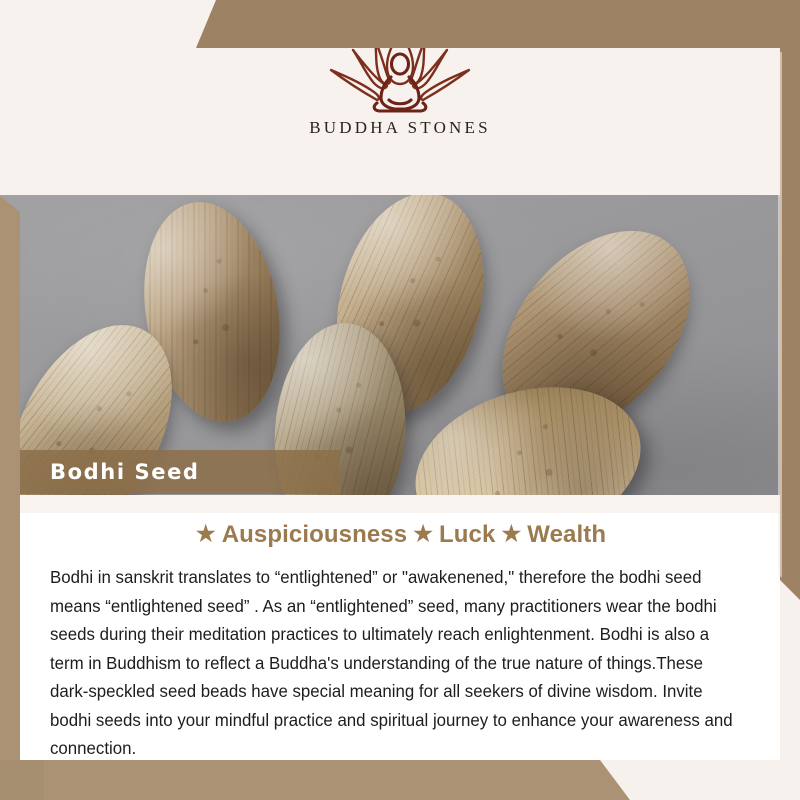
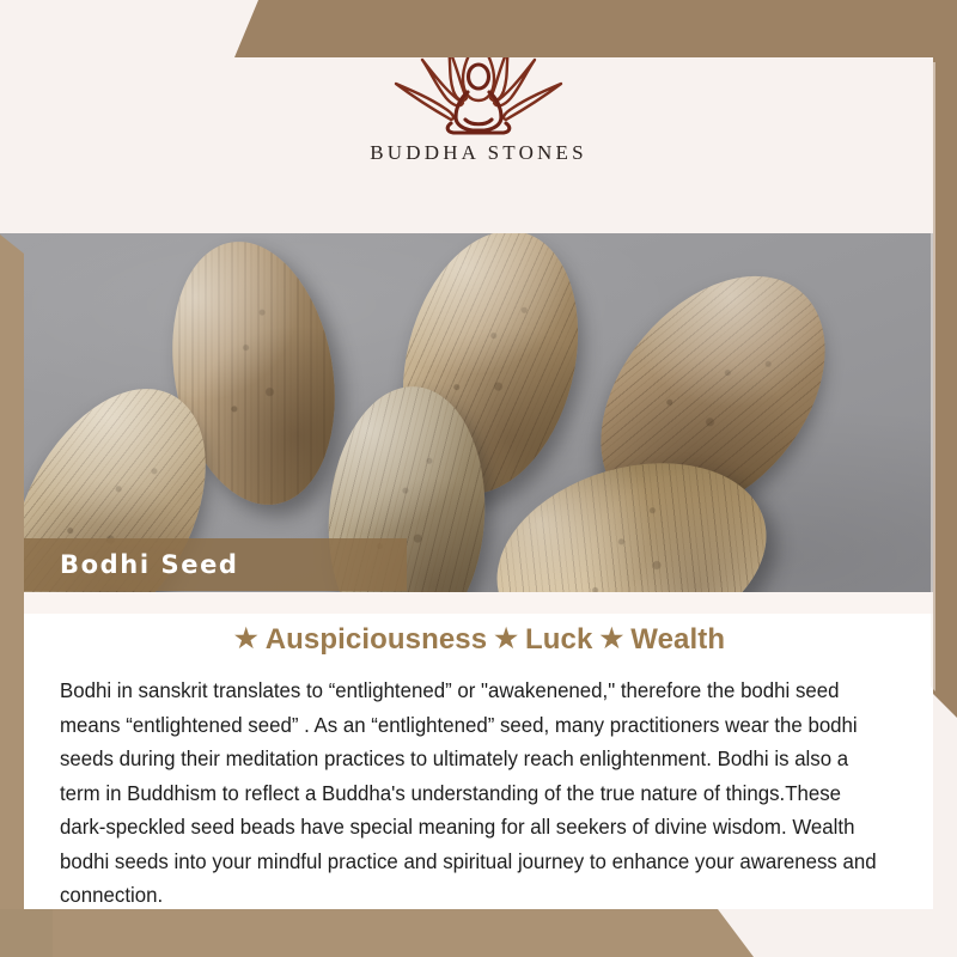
  BUDDHA STONES
  Bodhi Seed
  ★ Auspiciousness ★ Luck ★ Wealth
- Bodhi in sanskrit translates to “entlightened” or "awakenened," therefore the bodhi seed means “entlightened seed” . As an “entlightened” seed, many practitioners wear the bodhi seeds during their meditation practices to ultimately reach enlightenment. Bodhi is also a term in Buddhism to reflect a Buddha's understanding of the true nature of things.These dark-speckled seed beads have special meaning for all seekers of divine wisdom. Invite bodhi seeds into your mindful practice and spiritual journey to enhance your awareness and connection.
+ Bodhi in sanskrit translates to “entlightened” or "awakenened," therefore the bodhi seed means “entlightened seed” . As an “entlightened” seed, many practitioners wear the bodhi seeds during their meditation practices to ultimately reach enlightenment. Bodhi is also a term in Buddhism to reflect a Buddha's understanding of the true nature of things.These dark-speckled seed beads have special meaning for all seekers of divine wisdom. Wealth bodhi seeds into your mindful practice and spiritual journey to enhance your awareness and connection.
